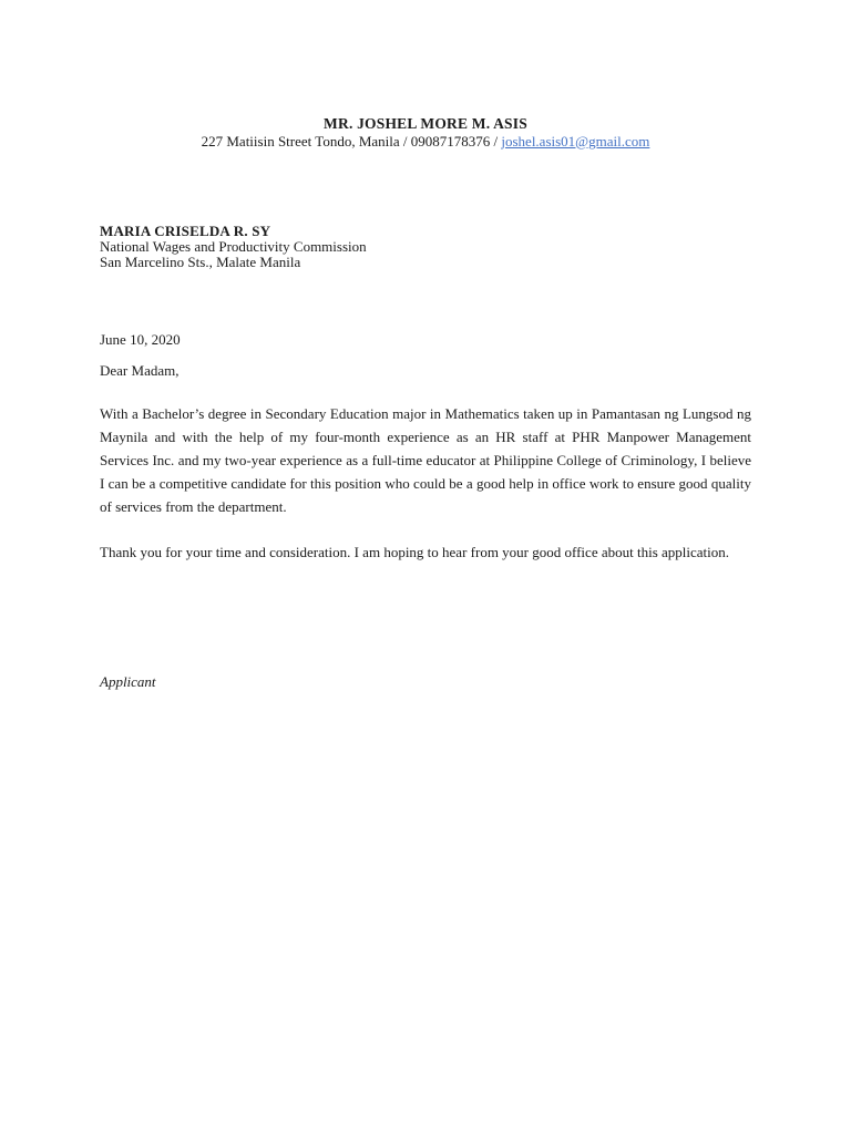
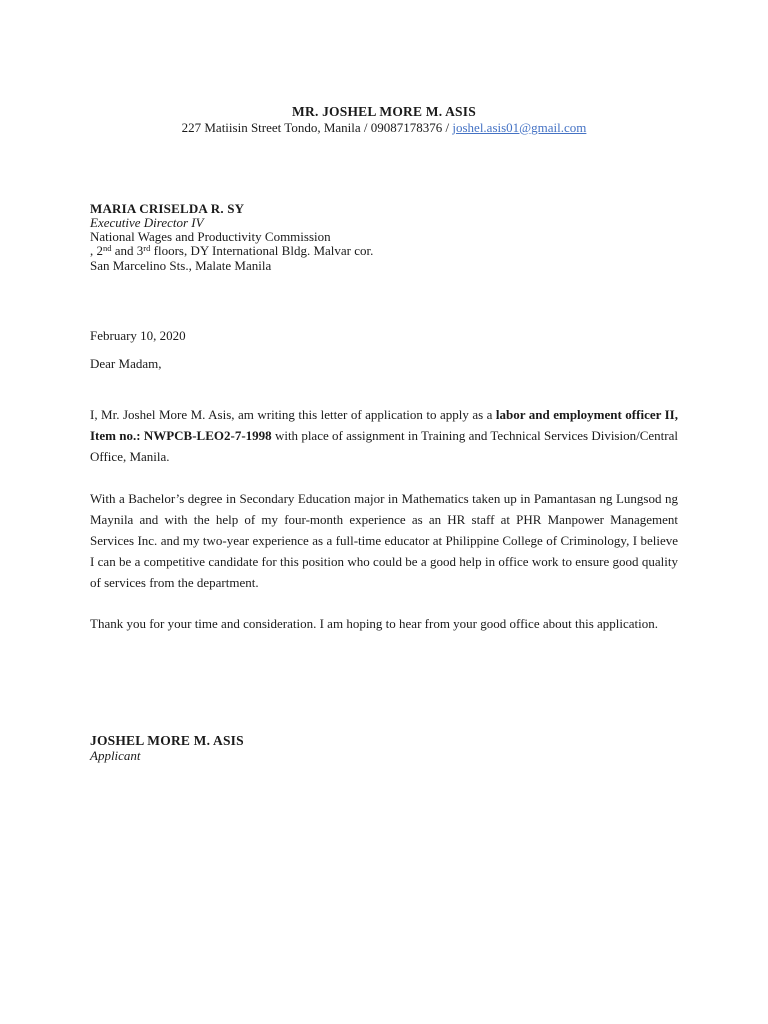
  MR. JOSHEL MORE M. ASIS
  227 Matiisin Street Tondo, Manila / 09087178376 / joshel.asis01@gmail.com
  MARIA CRISELDA R. SY
+ Executive Director IV
  National Wages and Productivity Commission
+ , 2nd and 3rd floors, DY International Bldg. Malvar cor.
  San Marcelino Sts., Malate Manila
- June 10, 2020
+ February 10, 2020
  Dear Madam,
+ I, Mr. Joshel More M. Asis, am writing this letter of application to apply as a labor and employment officer II, Item no.: NWPCB-LEO2-7-1998 with place of assignment in Training and Technical Services Division/Central Office, Manila.
  With a Bachelor’s degree in Secondary Education major in Mathematics taken up in Pamantasan ng Lungsod ng Maynila and with the help of my four-month experience as an HR staff at PHR Manpower Management Services Inc. and my two-year experience as a full-time educator at Philippine College of Criminology, I believe I can be a competitive candidate for this position who could be a good help in office work to ensure good quality of services from the department.
  Thank you for your time and consideration. I am hoping to hear from your good office about this application.
+ JOSHEL MORE M. ASIS
  Applicant
